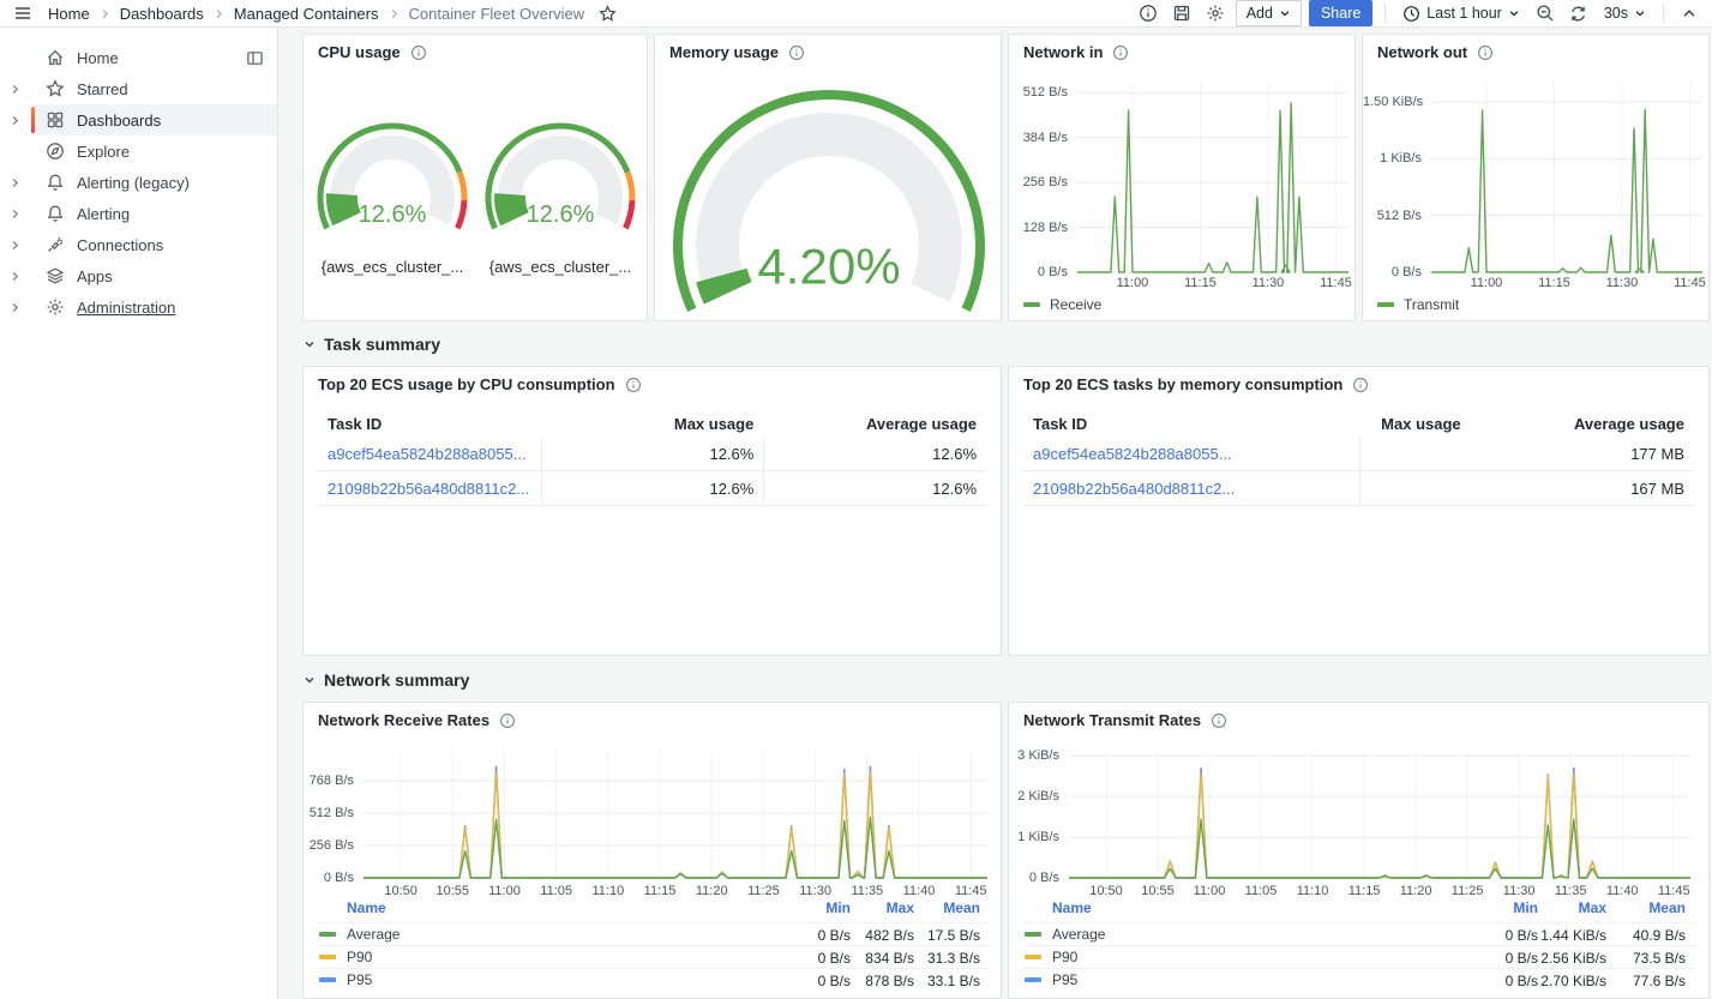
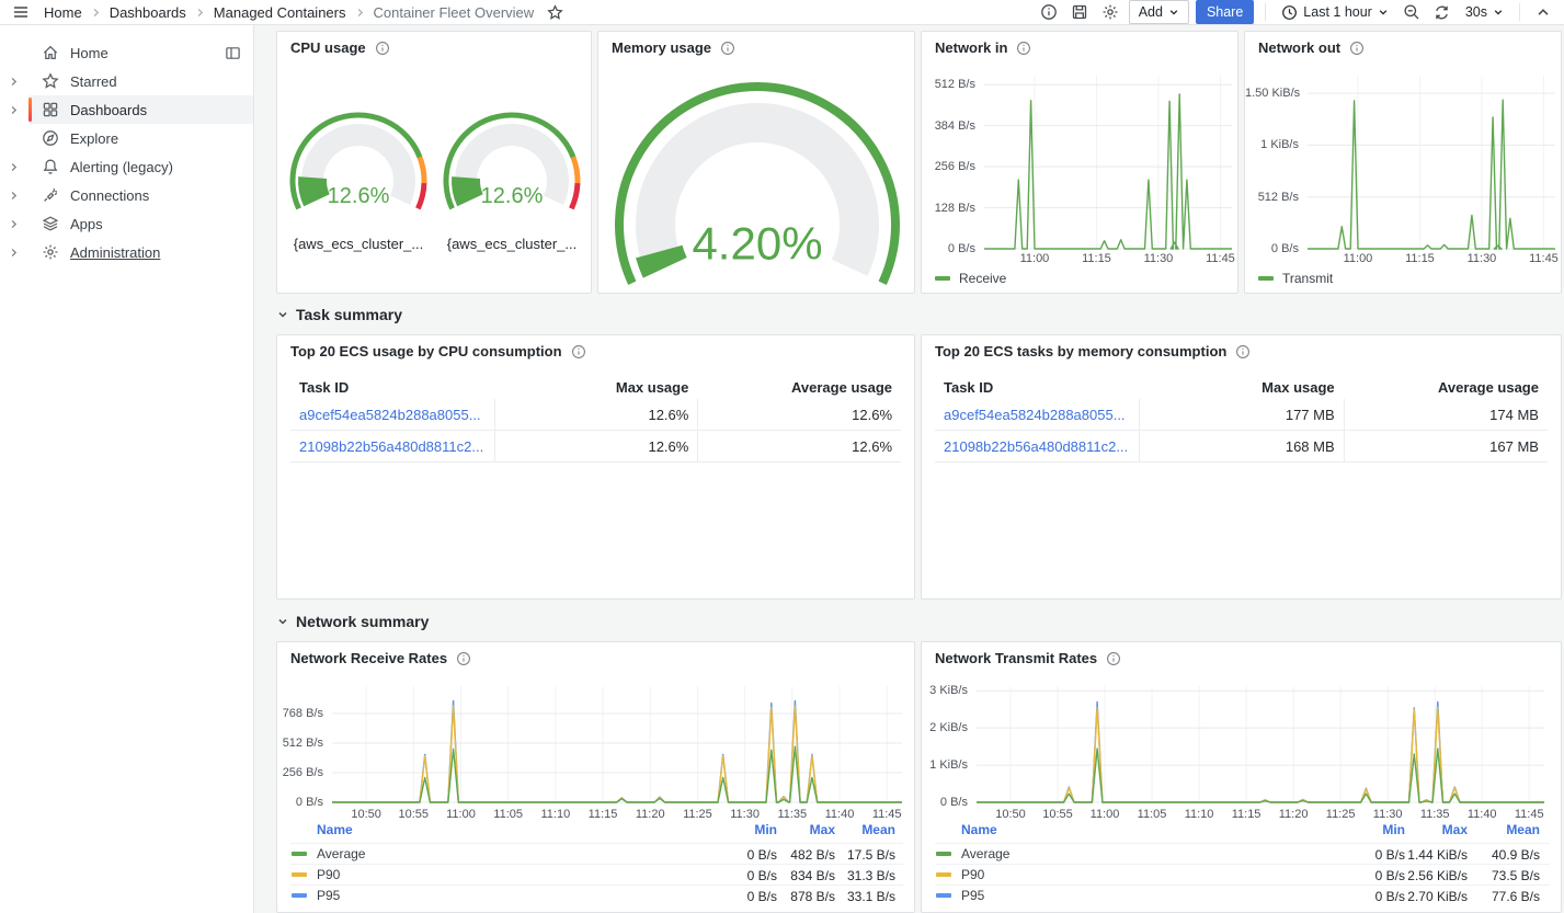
  Home
  Dashboards
  Managed Containers
  Container Fleet Overview
  Add
  Share
  Last 1 hour
  30s
  Home
  Starred
  Dashboards
  Explore
  Alerting (legacy)
- Alerting
  Connections
  Apps
  Administration
  CPU usage
  12.6%
  12.6%
  {aws_ecs_cluster_...
  {aws_ecs_cluster_...
  Memory usage
  4.20%
  Network in
  0 B/s
  128 B/s
  256 B/s
  384 B/s
  512 B/s
  11:00
  11:15
  11:30
  11:45
  Receive
  Network out
  0 B/s
  512 B/s
  1 KiB/s
  1.50 KiB/s
  11:00
  11:15
  11:30
  11:45
  Transmit
  Task summary
  Top 20 ECS usage by CPU consumption
  Task ID
  Max usage
  Average usage
  a9cef54ea5824b288a8055...
  12.6%
  12.6%
  21098b22b56a480d8811c2...
  12.6%
  12.6%
  Top 20 ECS tasks by memory consumption
  Task ID
  Max usage
  Average usage
  a9cef54ea5824b288a8055...
  177 MB
+ 174 MB
  21098b22b56a480d8811c2...
+ 168 MB
  167 MB
  Network summary
  Network Receive Rates
  0 B/s
  256 B/s
  512 B/s
  768 B/s
  10:50
  10:55
  11:00
  11:05
  11:10
  11:15
  11:20
  11:25
  11:30
  11:35
  11:40
  11:45
  Name
  Min
  Max
  Mean
  Average
  0 B/s
  482 B/s
  17.5 B/s
  P90
  0 B/s
  834 B/s
  31.3 B/s
  P95
  0 B/s
  878 B/s
  33.1 B/s
  Network Transmit Rates
  0 B/s
  1 KiB/s
  2 KiB/s
  3 KiB/s
  10:50
  10:55
  11:00
  11:05
  11:10
  11:15
  11:20
  11:25
  11:30
  11:35
  11:40
  11:45
  Name
  Min
  Max
  Mean
  Average
  0 B/s
  1.44 KiB/s
  40.9 B/s
  P90
  0 B/s
  2.56 KiB/s
  73.5 B/s
  P95
  0 B/s
  2.70 KiB/s
  77.6 B/s
